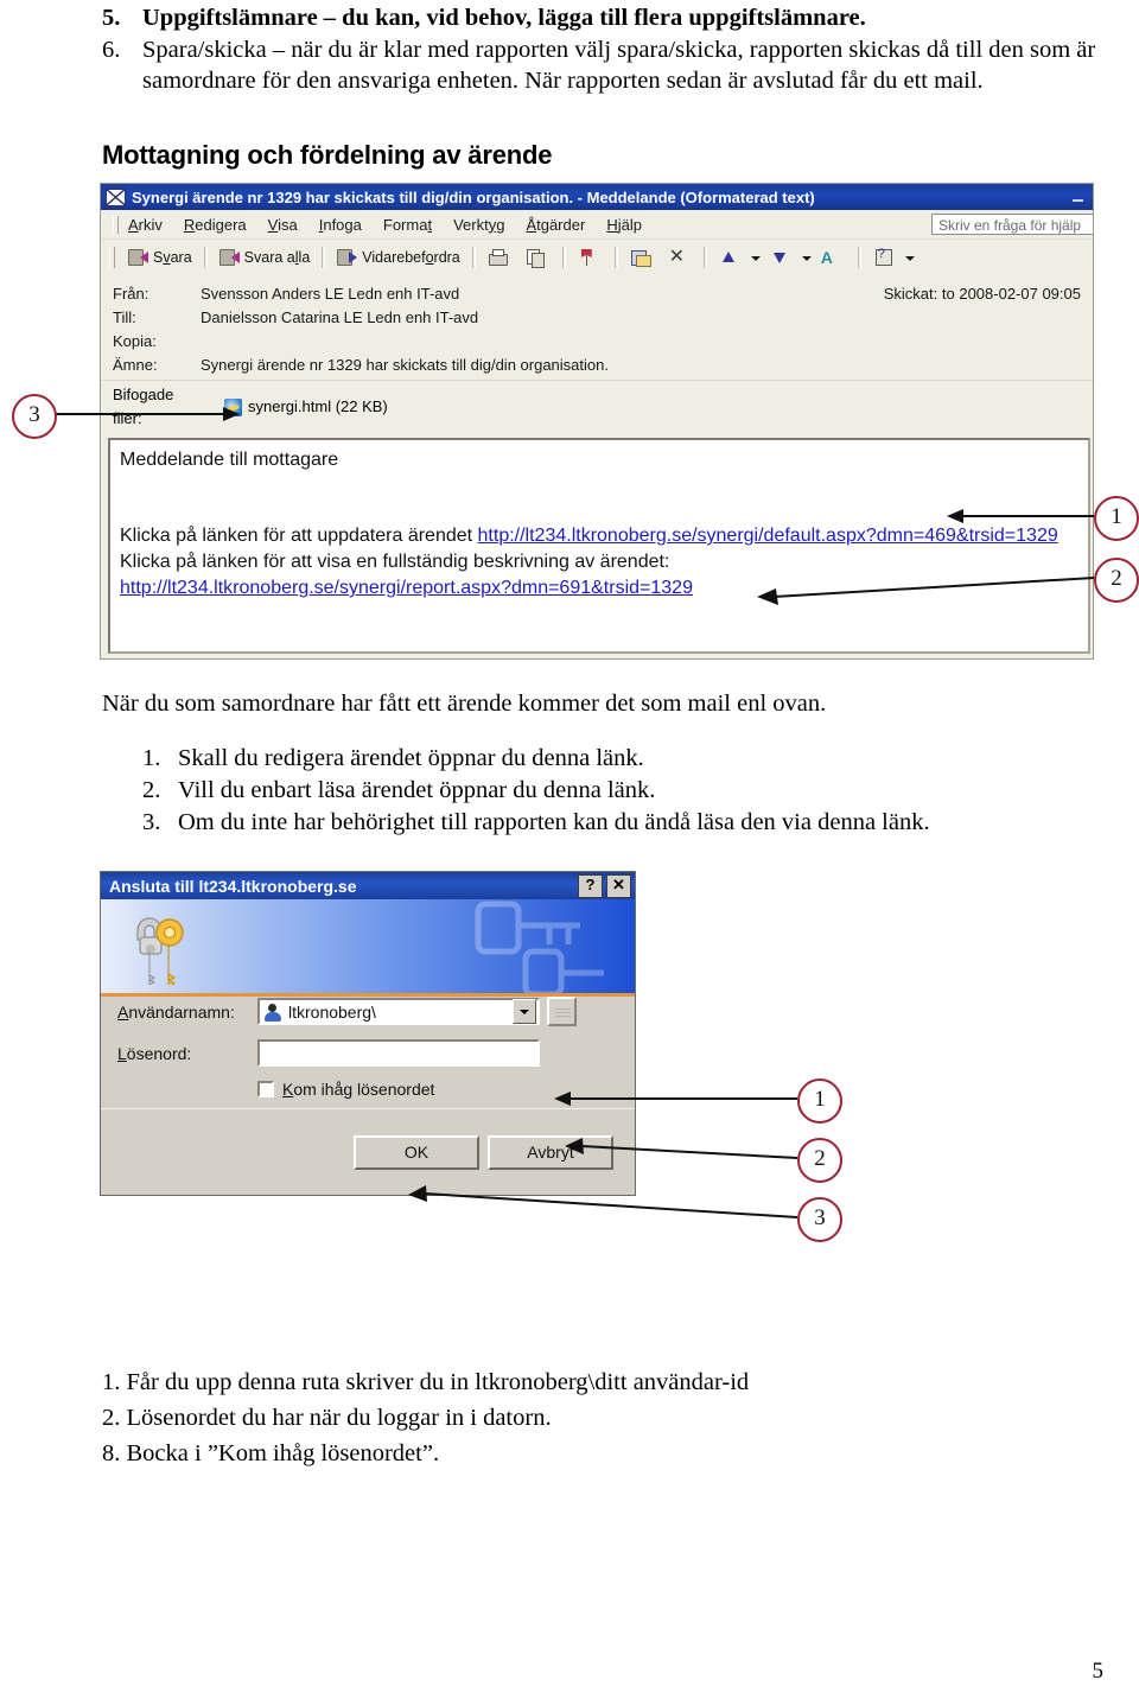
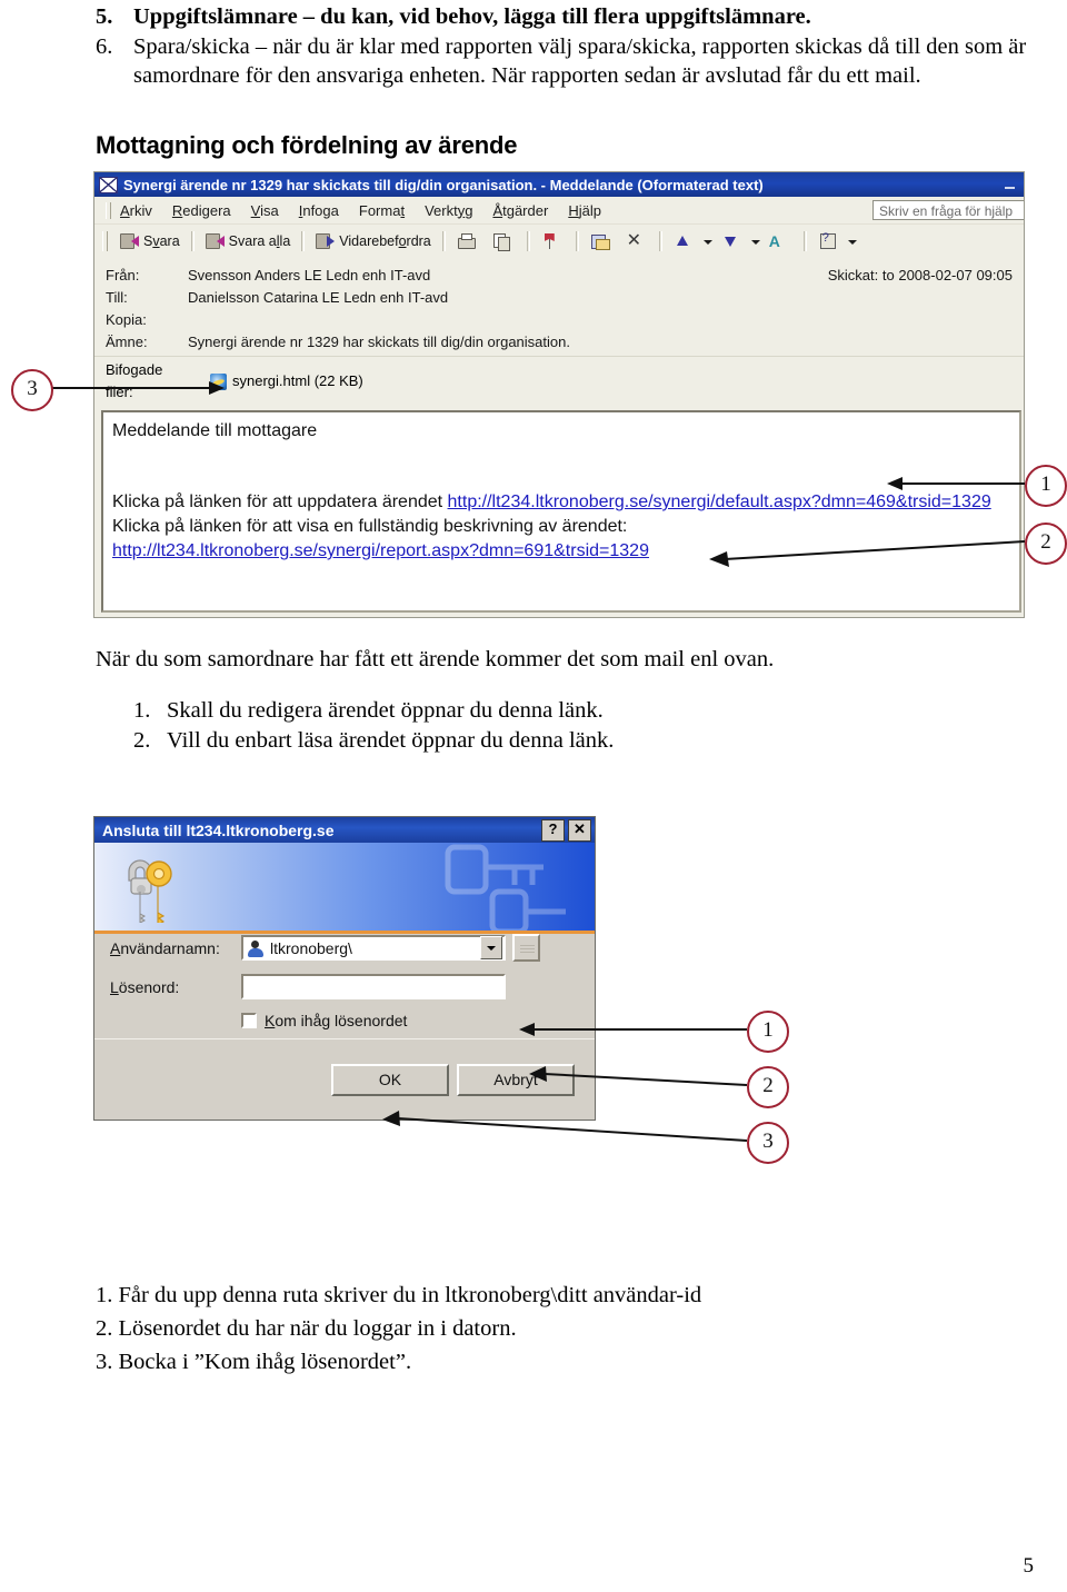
  5.
  Uppgiftslämnare – du kan, vid behov, lägga till flera uppgiftslämnare.
  6.
  Spara/skicka – när du är klar med rapporten välj spara/skicka, rapporten skickas då till den som är samordnare för den ansvariga enheten. När rapporten sedan är avslutad får du ett mail.
  Mottagning och fördelning av ärende
  Synergi ärende nr 1329 har skickats till dig/din organisation. - Meddelande (Oformaterad text)
  Arkiv
  Redigera
  Visa
  Infoga
  Format
  Verktyg
  Åtgärder
  Hjälp
  Skriv en fråga för hjälp
  Svara
  Svara alla
  Vidarebefordra
  ✕
  A
  Från:
  Svensson Anders LE Ledn enh IT-avd
  Skickat: to 2008-02-07 09:05
  Till:
  Danielsson Catarina LE Ledn enh IT-avd
  Kopia:
  Ämne:
  Synergi ärende nr 1329 har skickats till dig/din organisation.
  Bifogade filer:
  synergi.html (22 KB)
  Meddelande till mottagare
  Klicka på länken för att uppdatera ärendet http://lt234.ltkronoberg.se/synergi/default.aspx?dmn=469&trsid=1329
  Klicka på länken för att visa en fullständig beskrivning av ärendet:
  http://lt234.ltkronoberg.se/synergi/report.aspx?dmn=691&trsid=1329
  När du som samordnare har fått ett ärende kommer det som mail enl ovan.
  1.
  Skall du redigera ärendet öppnar du denna länk.
  2.
  Vill du enbart läsa ärendet öppnar du denna länk.
- 3.
- Om du inte har behörighet till rapporten kan du ändå läsa den via denna länk.
  Ansluta till lt234.ltkronoberg.se
  ?
  ✕
  Användarnamn:
  ltkronoberg\
  Lösenord:
  Kom ihåg lösenordet
  OK
  Avbryt
  1. Får du upp denna ruta skriver du in ltkronoberg\ditt användar-id
  2. Lösenordet du har när du loggar in i datorn.
- 8. Bocka i ”Kom ihåg lösenordet”.
+ 3. Bocka i ”Kom ihåg lösenordet”.
  5
  3
  1
  2
  1
  2
  3
